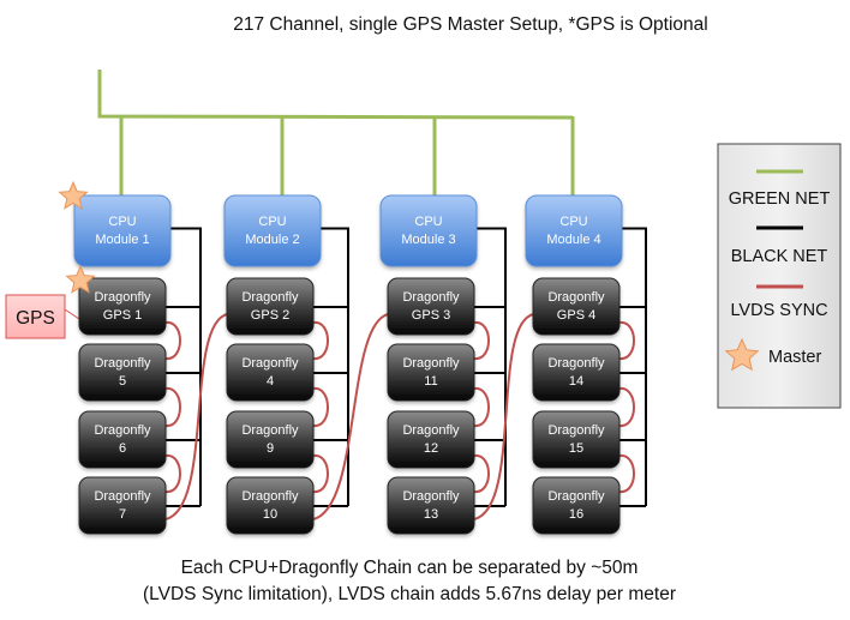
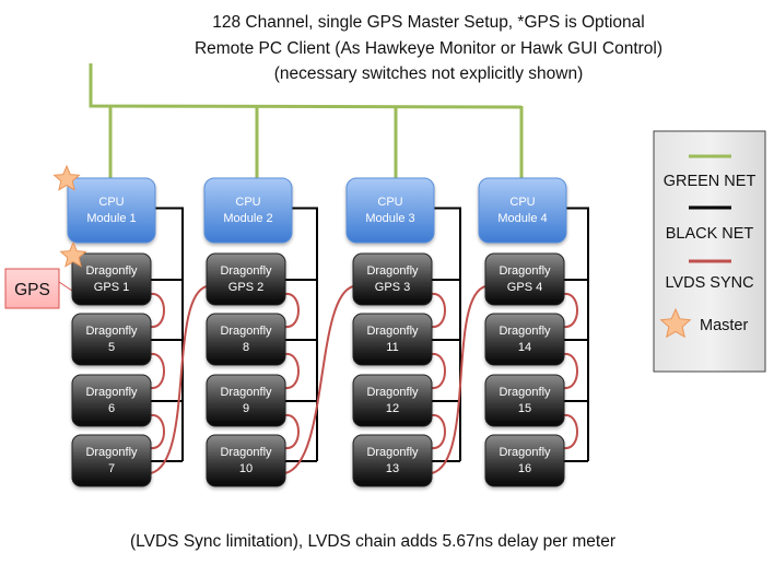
- 217 Channel, single GPS Master Setup, *GPS is Optional
+ 128 Channel, single GPS Master Setup, *GPS is Optional
+ Remote PC Client (As Hawkeye Monitor or Hawk GUI Control)
+ (necessary switches not explicitly shown)
  GPS
  CPU
  Module 1
  Dragonfly
  GPS 1
  Dragonfly
  5
  Dragonfly
  6
  Dragonfly
  7
  CPU
  Module 2
  Dragonfly
  GPS 2
  Dragonfly
- 4
+ 8
  Dragonfly
  9
  Dragonfly
  10
  CPU
  Module 3
  Dragonfly
  GPS 3
  Dragonfly
  11
  Dragonfly
  12
  Dragonfly
  13
  CPU
  Module 4
  Dragonfly
  GPS 4
  Dragonfly
  14
  Dragonfly
  15
  Dragonfly
  16
  GREEN NET
  BLACK NET
  LVDS SYNC
  Master
- Each CPU+Dragonfly Chain can be separated by ~50m
  (LVDS Sync limitation), LVDS chain adds 5.67ns delay per meter
